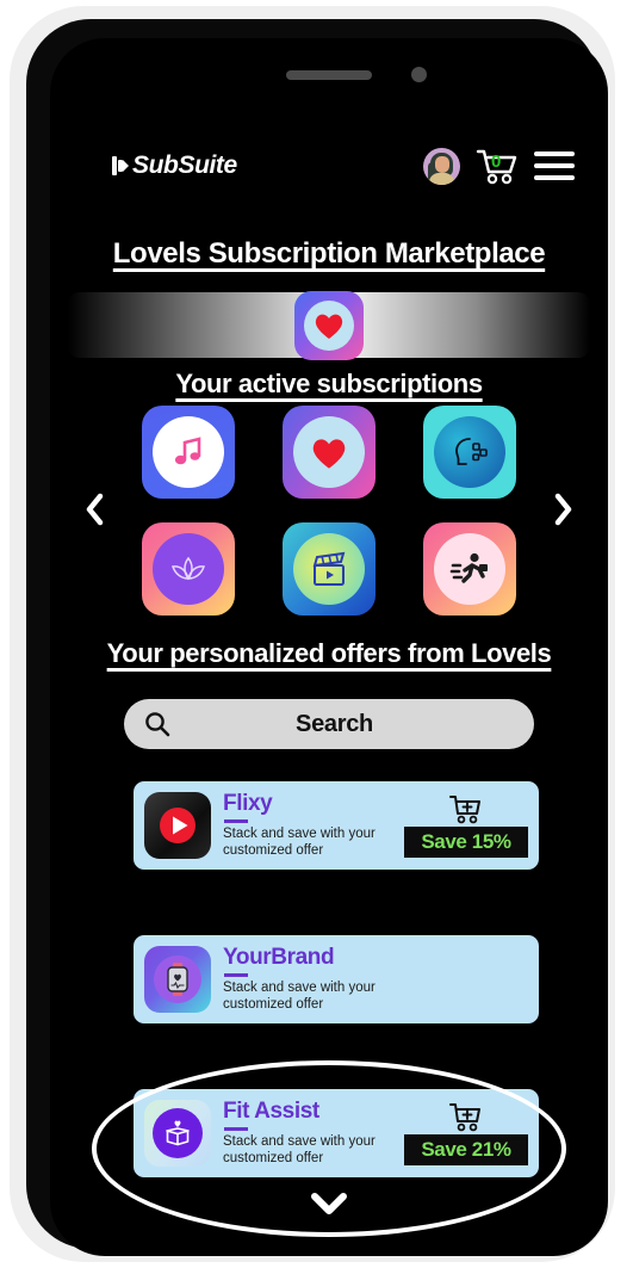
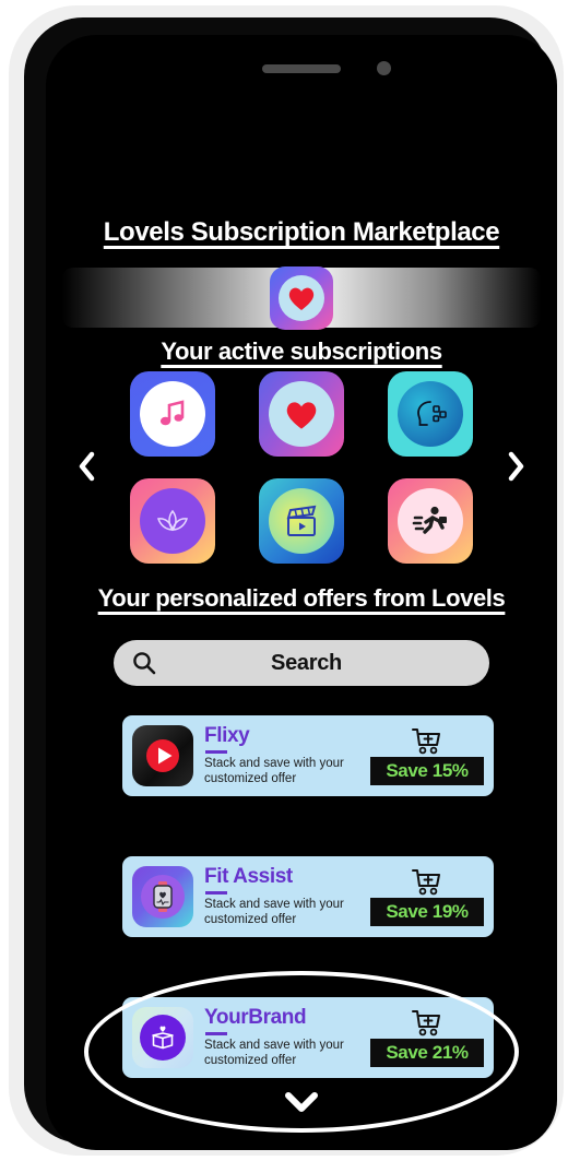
- SubSuite
- 0
  Lovels Subscription Marketplace
  Your active subscriptions
  Your personalized offers from Lovels
  Search
  Flixy
  Stack and save with your customized offer
  Save 15%
- YourBrand
+ Fit Assist
  Stack and save with your customized offer
+ Save 19%
- Fit Assist
+ YourBrand
  Stack and save with your customized offer
  Save 21%
